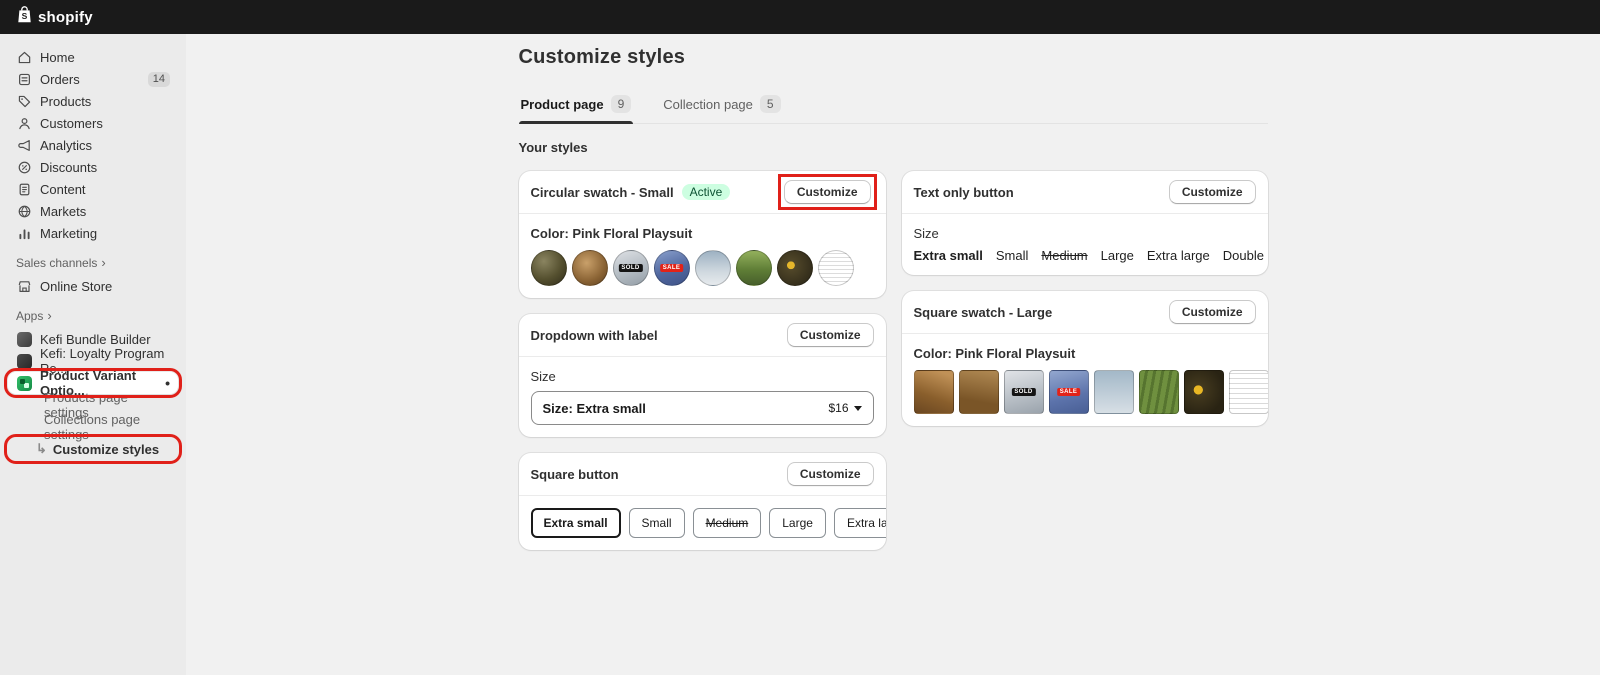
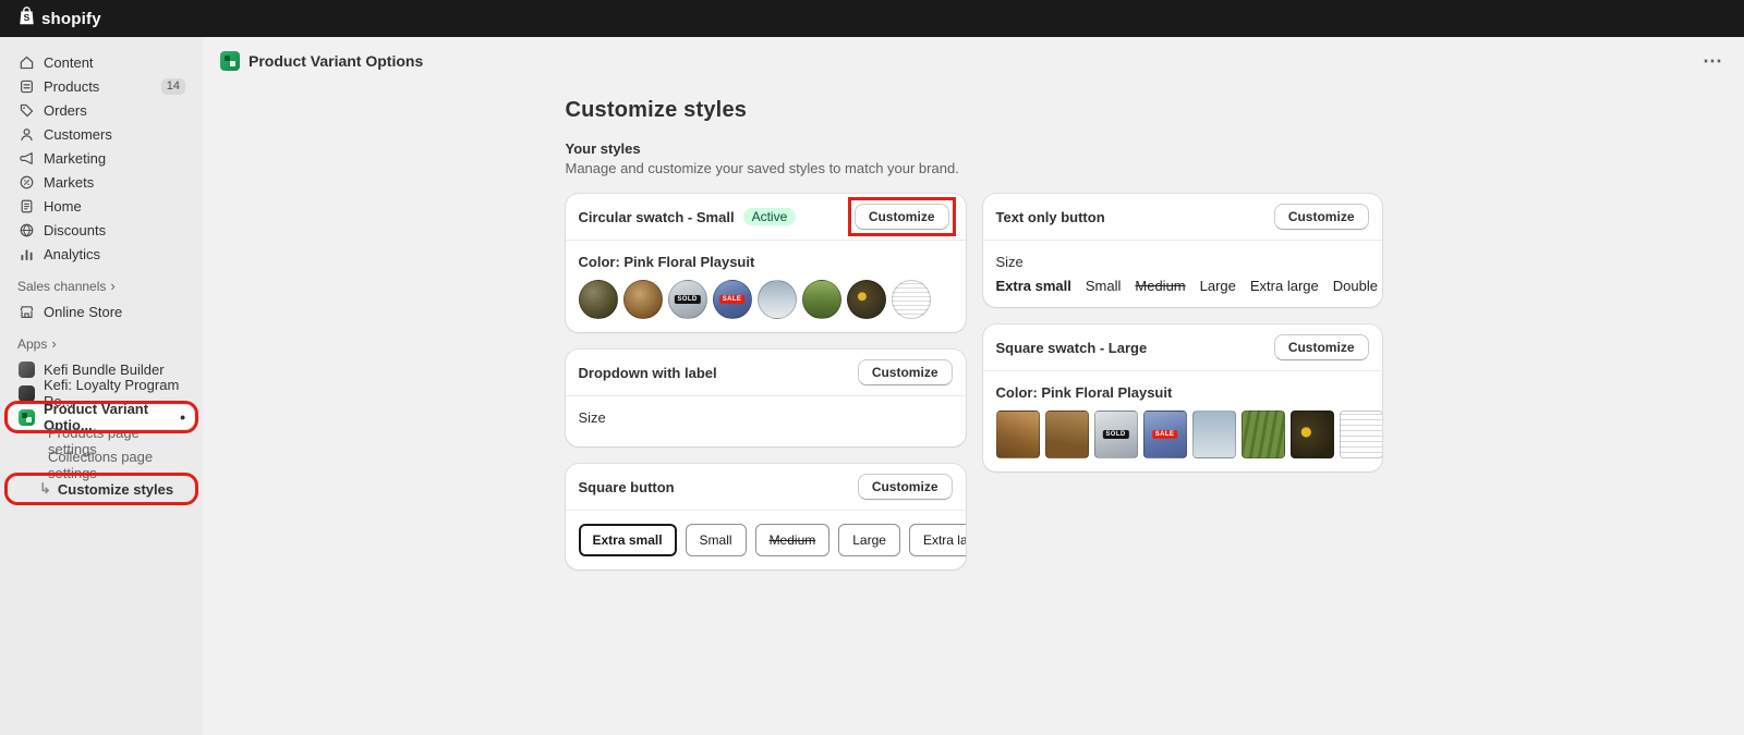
  S
  shopify
- Home
+ Content
- Orders
+ Products
  14
- Products
+ Orders
  Customers
- Analytics
+ Marketing
- Discounts
+ Markets
- Content
+ Home
- Markets
+ Discounts
- Marketing
+ Analytics
  Sales channels
  ›
  Online Store
  Apps
  ›
  Kefi Bundle Builder
  Kefi: Loyalty Program Re...
  Product Variant Optio...
  •
  Products page settings
  Collections page settings
  ↳
  Customize styles
+ Product Variant Options
+ ⋯
  Customize styles
- Product page
- 9
- Collection page
- 5
  Your styles
+ Manage and customize your saved styles to match your brand.
  Circular swatch - Small
  Active
  Customize
  Color: Pink Floral Playsuit
  Dropdown with label
  Customize
  Size
- Size: Extra small
- $16
  Square button
  Customize
  Extra small
  Small
  Medium
  Large
  Extra la
  Text only button
  Customize
  Size
  Extra small
  Small
  Medium
  Large
  Extra large
  Square swatch - Large
  Customize
  Color: Pink Floral Playsuit
